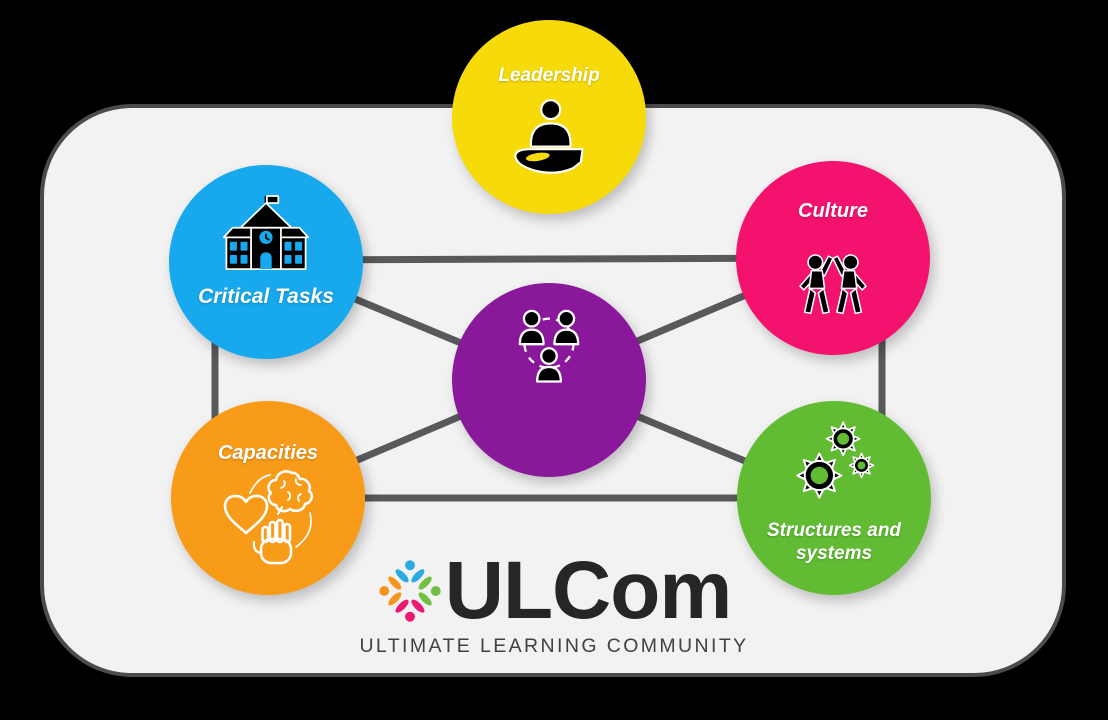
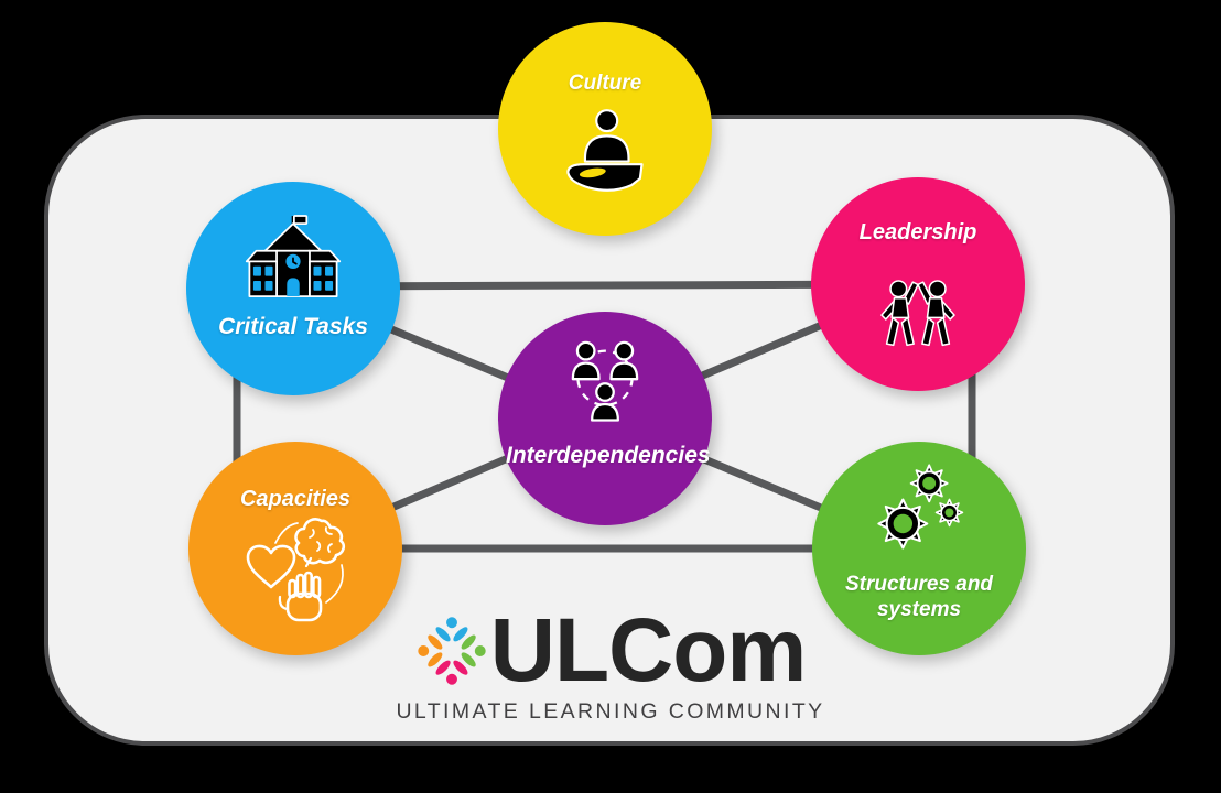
- Leadership
+ Culture
  Critical Tasks
- Culture
+ Leadership
+ Interdependencies
  Capacities
  Structures and systems
  ULCom
  ULTIMATE LEARNING COMMUNITY
